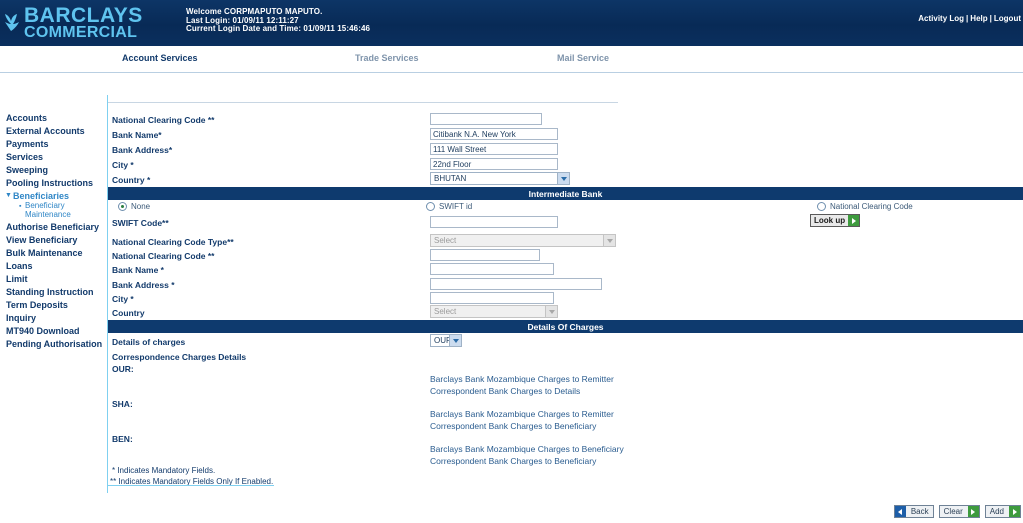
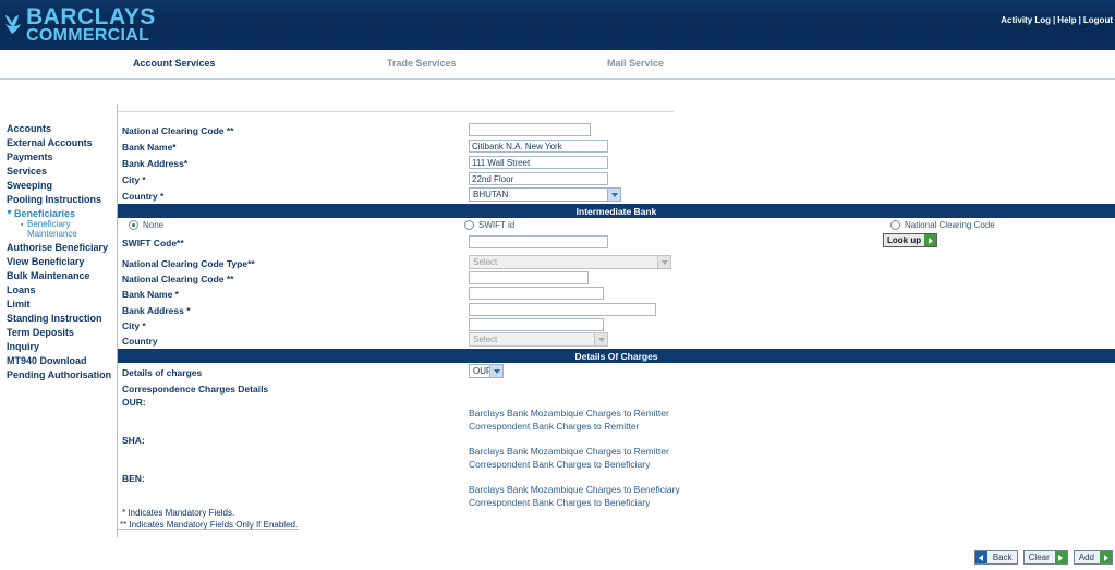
  BARCLAYS
  COMMERCIAL
- Welcome CORPMAPUTO MAPUTO.
- Last Login: 01/09/11 12:11:27
- Current Login Date and Time: 01/09/11 15:46:46
  Activity Log | Help | Logout
  Account Services
  Trade Services
  Mail Service
  Accounts
  External Accounts
  Payments
  Services
  Sweeping
  Pooling Instructions
  Beneficiaries
  Beneficiary Maintenance
  Authorise Beneficiary
  View Beneficiary
  Bulk Maintenance
  Loans
  Limit
  Standing Instruction
  Term Deposits
  Inquiry
  MT940 Download
  Pending Authorisation
  National Clearing Code **
  Bank Name*
  Citibank N.A. New York
  Bank Address*
  111 Wall Street
  City *
  22nd Floor
  Country *
  BHUTAN
  Intermediate Bank
  None
  SWIFT id
  National Clearing Code
  SWIFT Code**
  Look up
  National Clearing Code Type**
  Select
  National Clearing Code **
  Bank Name *
  Bank Address *
  City *
  Country
  Select
  Details Of Charges
  Details of charges
  Correspondence Charges Details
  OUR:
  Barclays Bank Mozambique Charges to Remitter
- Correspondent Bank Charges to Details
+ Correspondent Bank Charges to Remitter
  SHA:
  Barclays Bank Mozambique Charges to Remitter
  Correspondent Bank Charges to Beneficiary
  BEN:
  Barclays Bank Mozambique Charges to Beneficiary
  Correspondent Bank Charges to Beneficiary
  * Indicates Mandatory Fields.
  ** Indicates Mandatory Fields Only If Enabled.
  Back
  Clear
  Add
